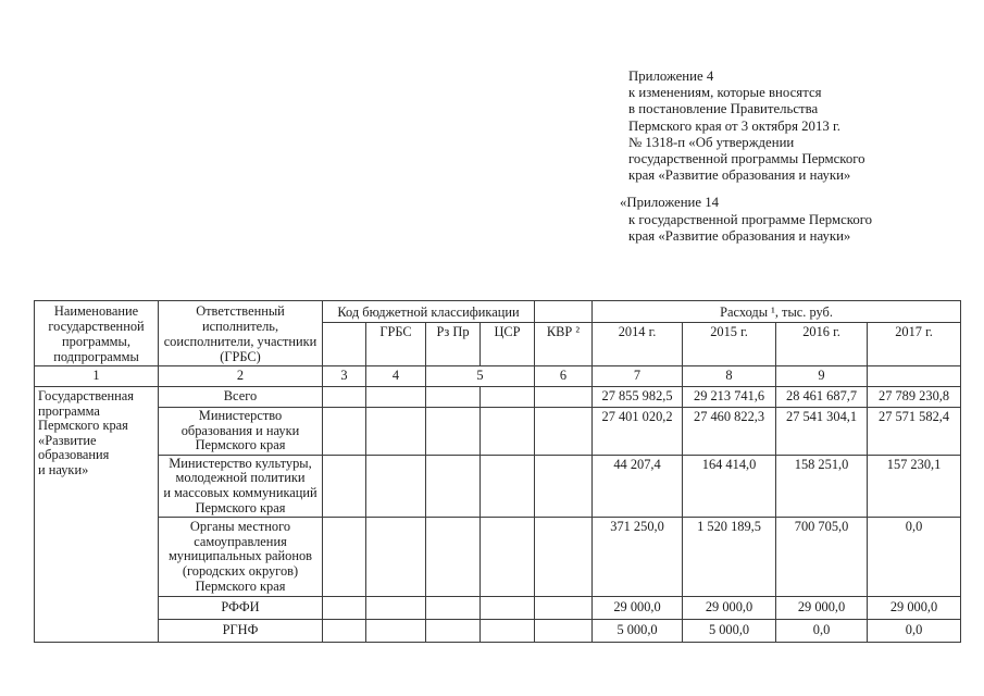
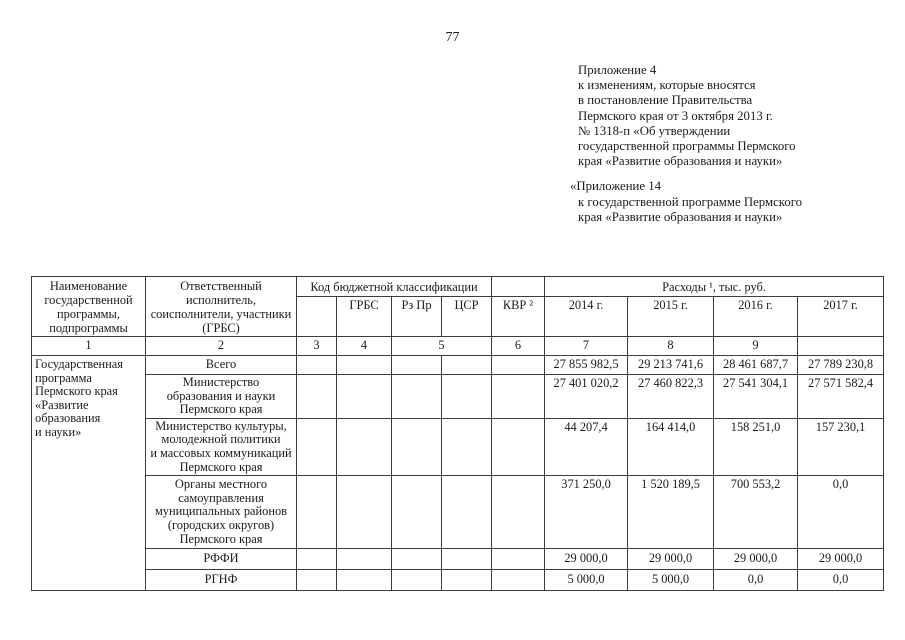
+ 77
  Приложение 4
  к изменениям, которые вносятся
  в постановление Правительства
  Пермского края от 3 октября 2013 г.
  № 1318-п «Об утверждении
  государственной программы Пермского
  края «Развитие образования и науки»
  «Приложение 14
  к государственной программе Пермского
  края «Развитие образования и науки»
  Наименование государственной программы, подпрограммы	Ответственный исполнитель, соисполнители, участники (ГРБС)	Код бюджетной классификации		Расходы ¹, тыс. руб.
  	ГРБС	Рз Пр	ЦСР	КВР ²	2014 г.	2015 г.	2016 г.	2017 г.
  1	2	3	4	5	6	7	8	9
  Государственная программа Пермского края «Развитие образования и науки»	Всего						27 855 982,5	29 213 741,6	28 461 687,7	27 789 230,8
  Министерство образования и науки Пермского края						27 401 020,2	27 460 822,3	27 541 304,1	27 571 582,4
  Министерство культуры, молодежной политики и массовых коммуникаций Пермского края						44 207,4	164 414,0	158 251,0	157 230,1
- Органы местного самоуправления муниципальных районов (городских округов) Пермского края						371 250,0	1 520 189,5	700 705,0	0,0
+ Органы местного самоуправления муниципальных районов (городских округов) Пермского края						371 250,0	1 520 189,5	700 553,2	0,0
  РФФИ						29 000,0	29 000,0	29 000,0	29 000,0
  РГНФ						5 000,0	5 000,0	0,0	0,0
